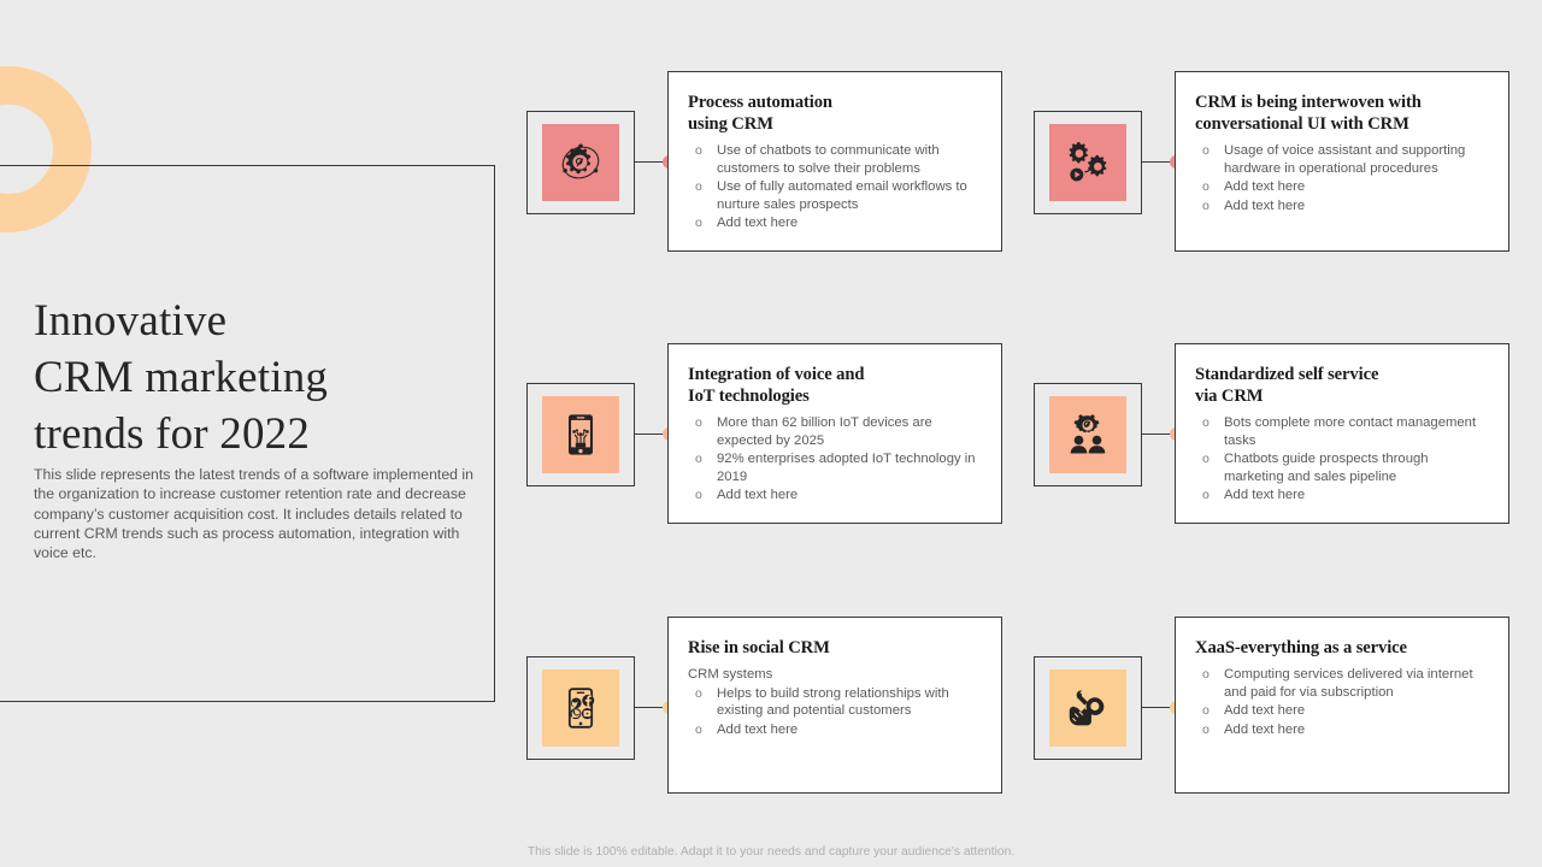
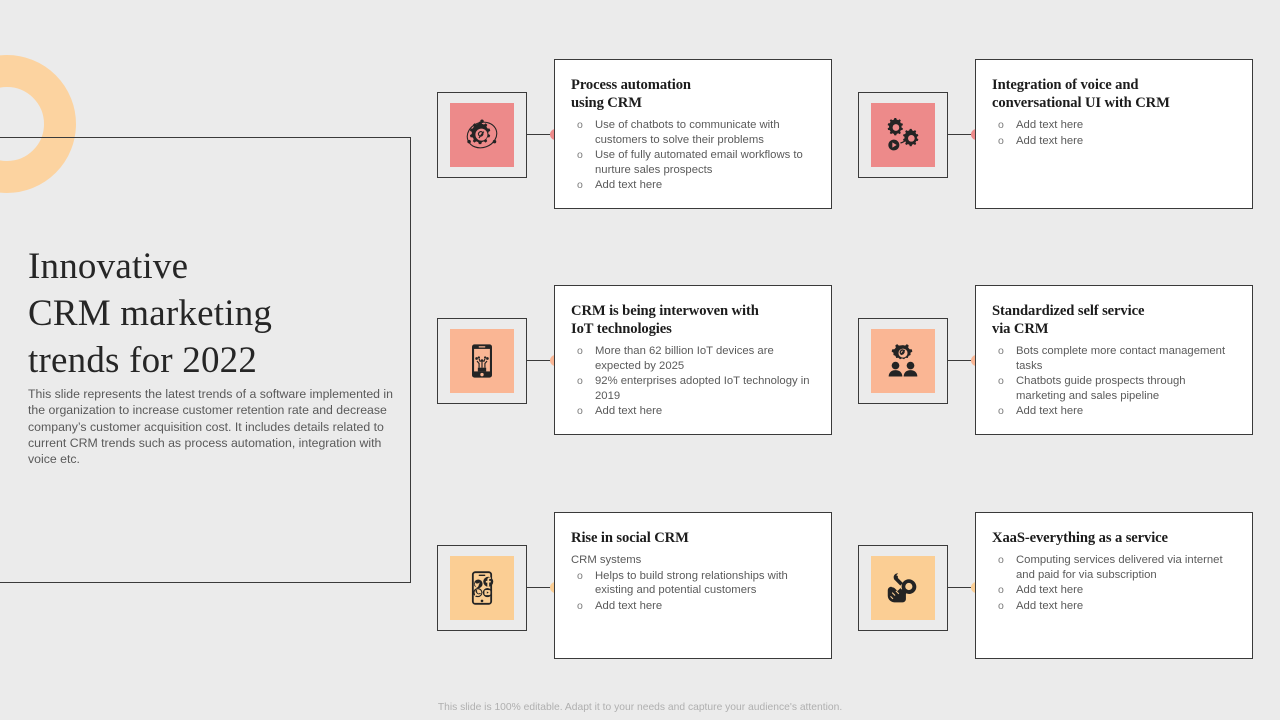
  Innovative
  CRM marketing
  trends for 2022
  This slide represents the latest trends of a software implemented in the organization to increase customer retention rate and decrease company’s customer acquisition cost. It includes details related to current CRM trends such as process automation, integration with voice etc.
  Process automation
  using CRM
  Use of chatbots to communicate with customers to solve their problems
  Use of fully automated email workflows to nurture sales prospects
  Add text here
- CRM is being interwoven with
+ Integration of voice and
  conversational UI with CRM
- Usage of voice assistant and supporting hardware in operational procedures
  Add text here
  Add text here
- Integration of voice and
+ CRM is being interwoven with
  IoT technologies
  More than 62 billion IoT devices are expected by 2025
  92% enterprises adopted IoT technology in 2019
  Add text here
  Standardized self service
  via CRM
  Bots complete more contact management tasks
  Chatbots guide prospects through marketing and sales pipeline
  Add text here
  Rise in social CRM
  CRM systems
  Helps to build strong relationships with existing and potential customers
  Add text here
  XaaS-everything as a service
  Computing services delivered via internet and paid for via subscription
  Add text here
  Add text here
  This slide is 100% editable. Adapt it to your needs and capture your audience's attention.
